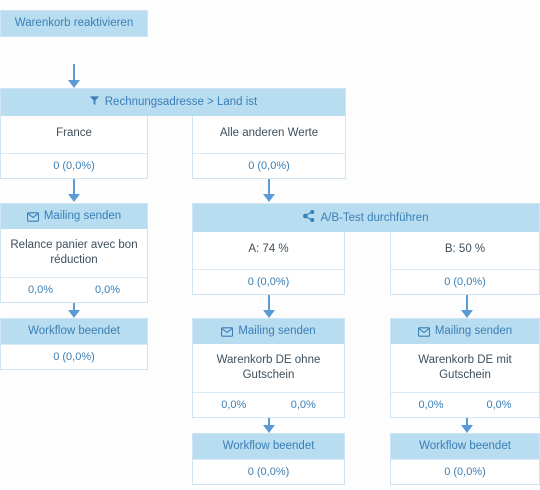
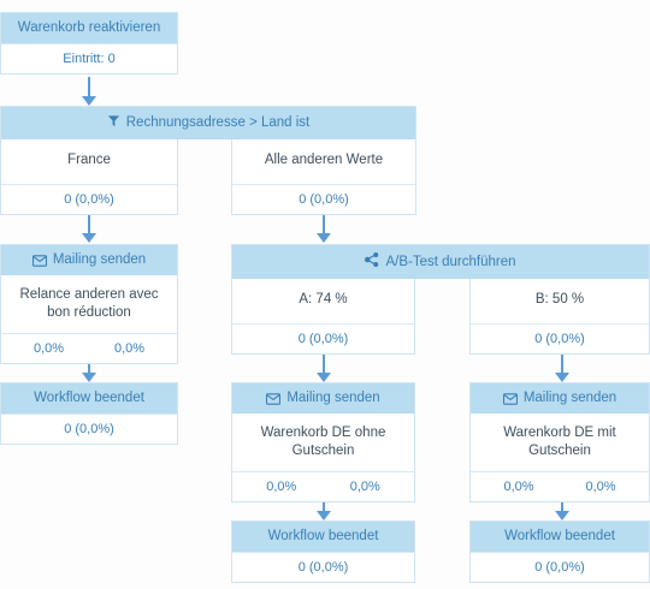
  Warenkorb reaktivieren
+ Eintritt: 0
  Rechnungsadresse > Land ist
  France
  0 (0,0%)
  Alle anderen Werte
  0 (0,0%)
  Mailing senden
- Relance panier avec bon réduction
+ Relance anderen avec bon réduction
  0,0%
  0,0%
  A/B-Test durchführen
  A: 74 %
  0 (0,0%)
  B: 50 %
  0 (0,0%)
  Workflow beendet
  0 (0,0%)
  Mailing senden
  Warenkorb DE ohne Gutschein
  0,0%
  0,0%
  Mailing senden
  Warenkorb DE mit Gutschein
  0,0%
  0,0%
  Workflow beendet
  0 (0,0%)
  Workflow beendet
  0 (0,0%)
